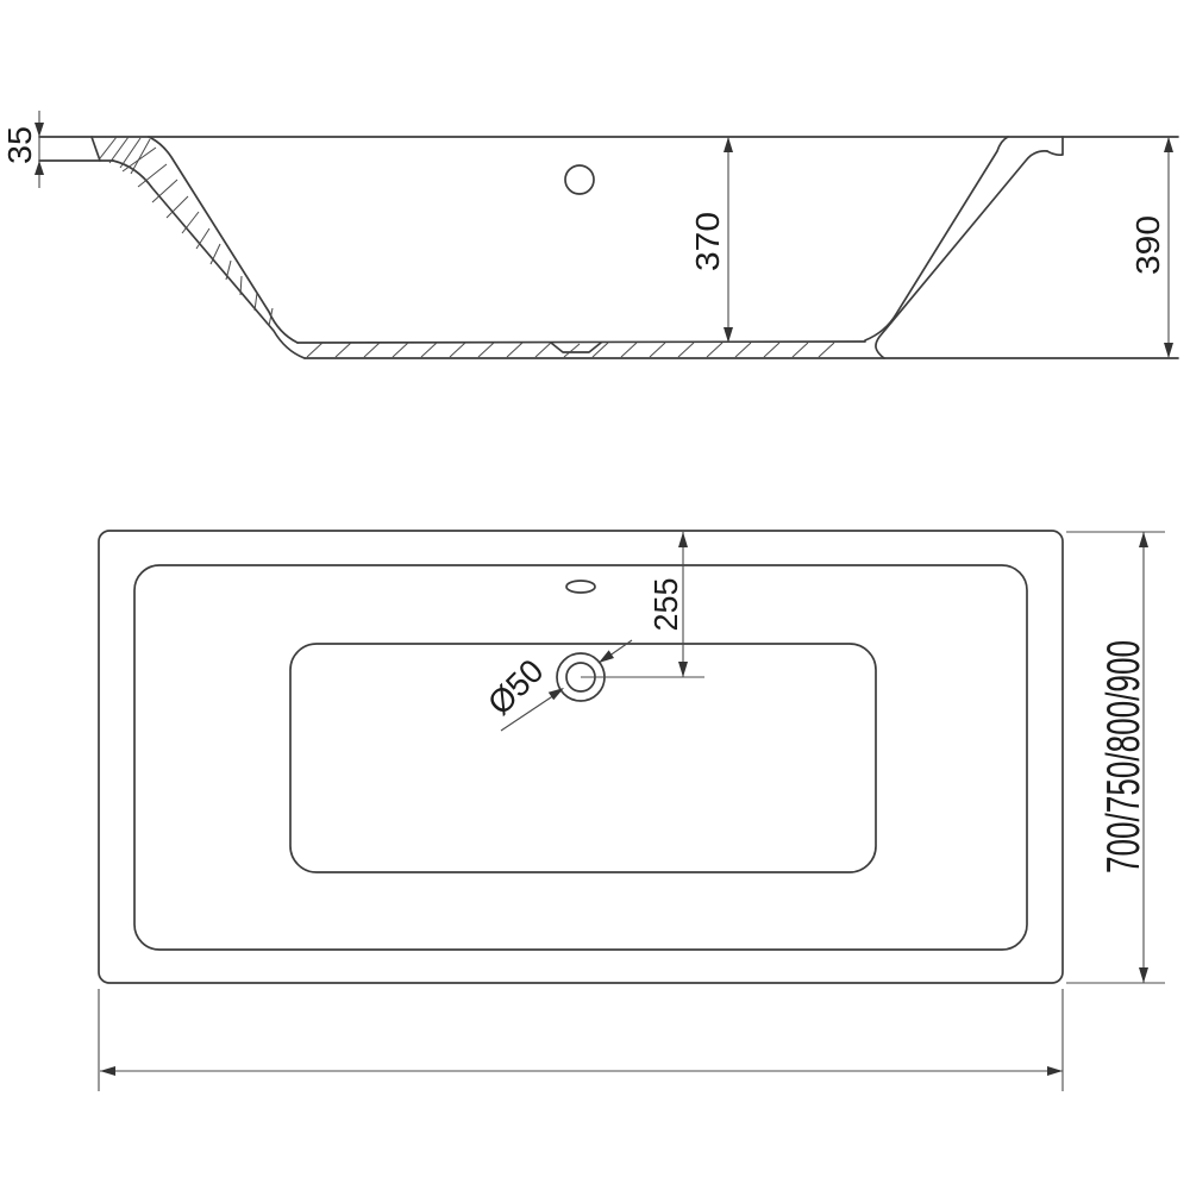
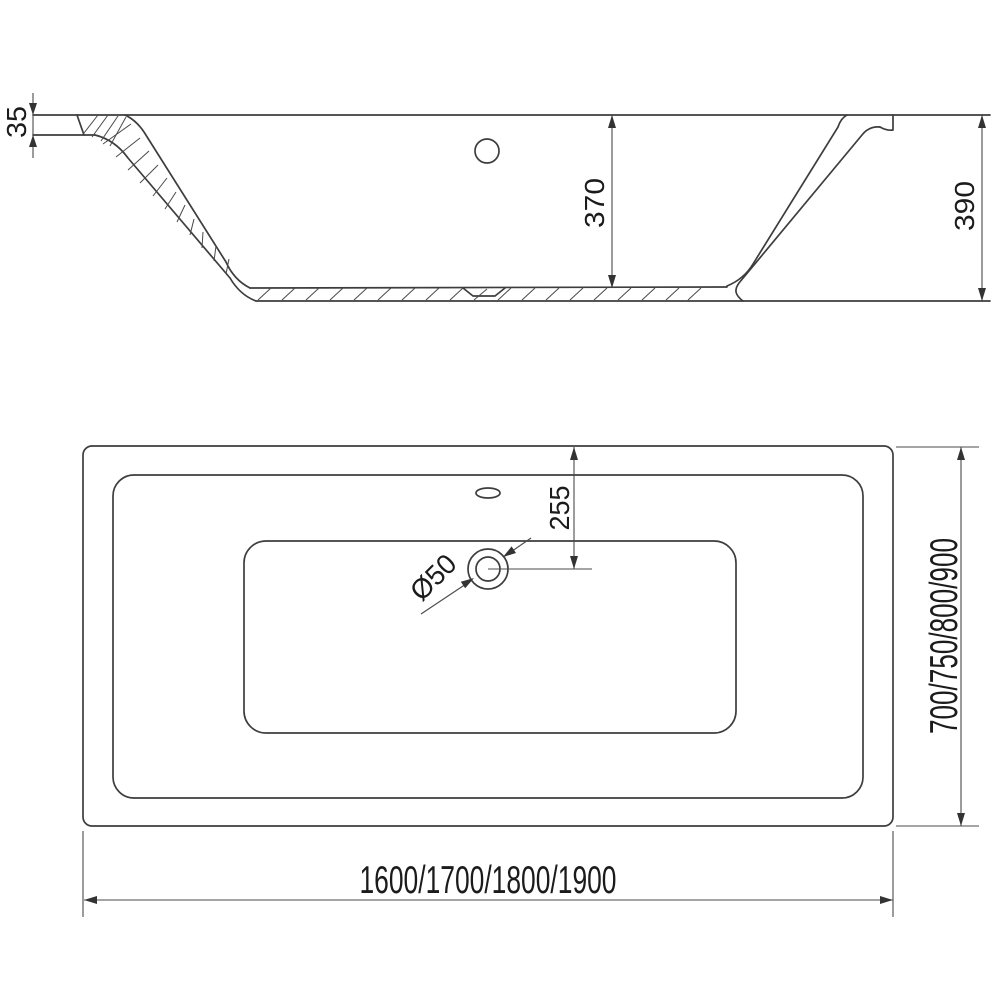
+ 1600/1700/1800/1900
